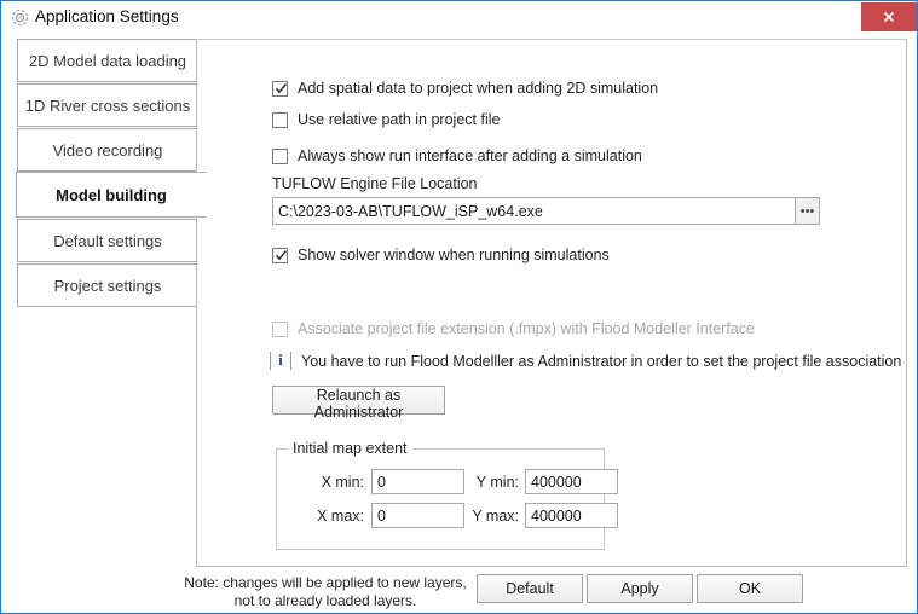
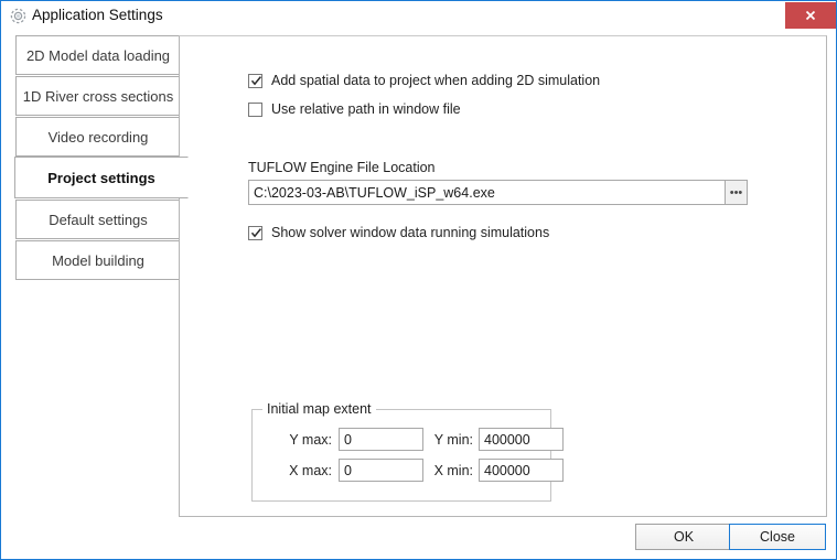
  Application Settings
  2D Model data loading
  1D River cross sections
  Video recording
- Model building
+ Project settings
  Default settings
- Project settings
+ Model building
  Add spatial data to project when adding 2D simulation
- Use relative path in project file
+ Use relative path in window file
- Always show run interface after adding a simulation
  TUFLOW Engine File Location
  C:\2023-03-AB\TUFLOW_iSP_w64.exe
  •••
- Show solver window when running simulations
+ Show solver window data running simulations
- Associate project file extension (.fmpx) with Flood Modeller Interface
- i
- You have to run Flood Modelller as Administrator in order to set the project file association
- Relaunch as Administrator
  Initial map extent
- X min:
+ Y max:
  0
  Y min:
  400000
  X max:
  0
- Y max:
+ X min:
  400000
- Note: changes will be applied to new layers,
- not to already loaded layers.
- Default
- Apply
  OK
+ Close
